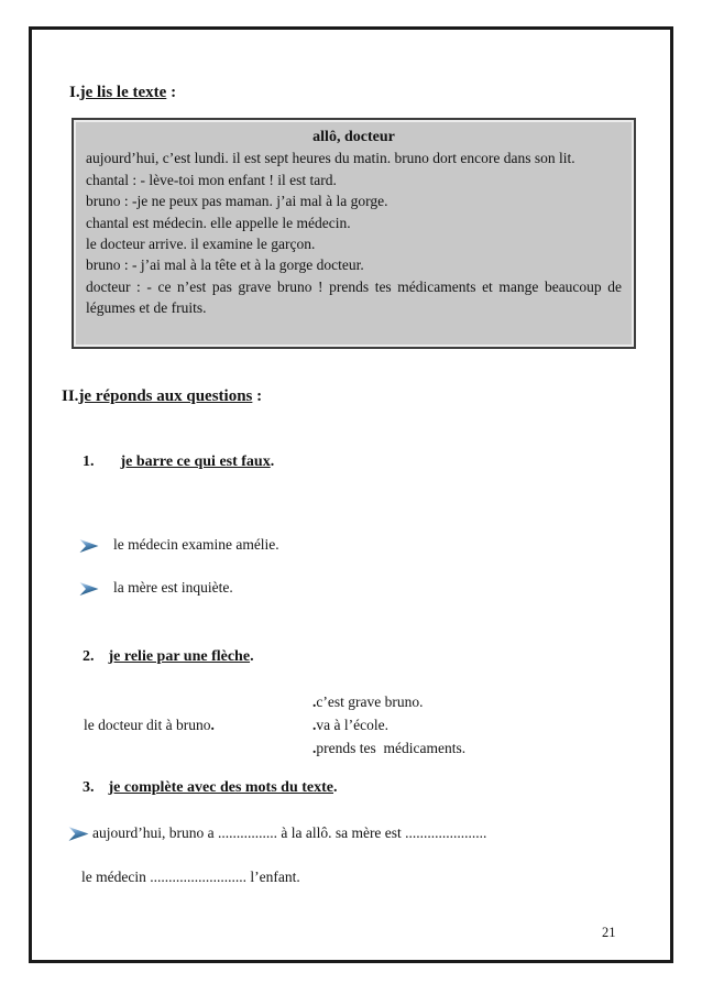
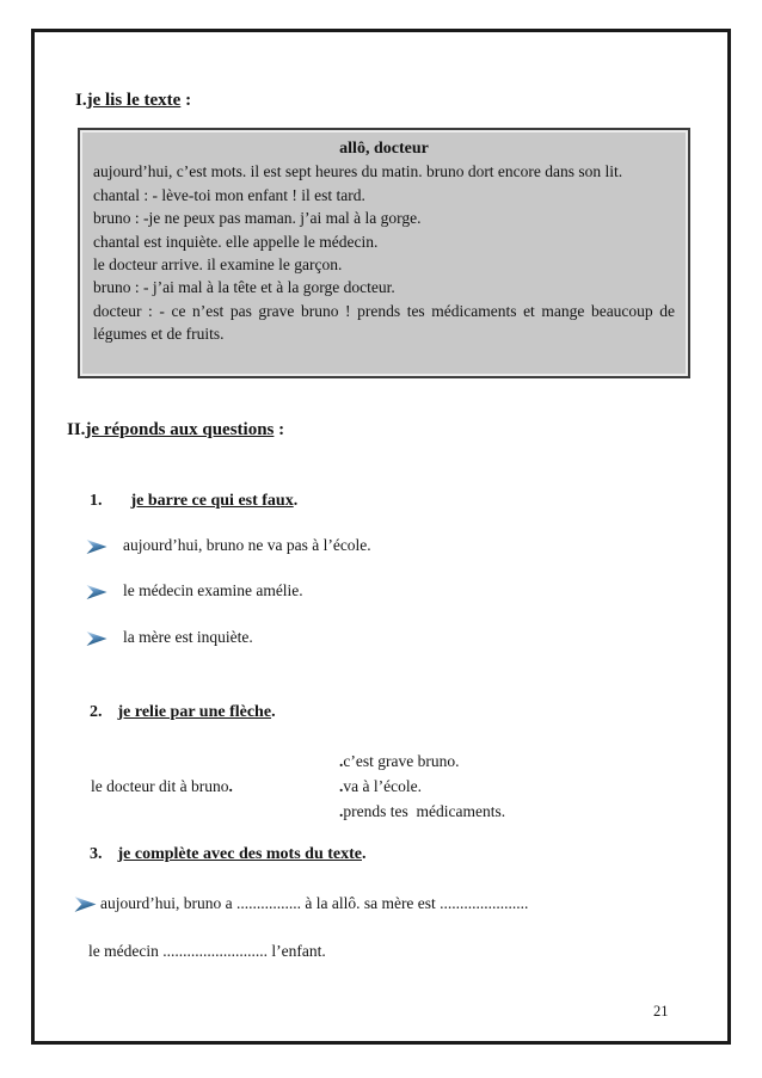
  I.je lis le texte :
  allô, docteur
- aujourd’hui, c’est lundi. il est sept heures du matin. bruno dort encore dans son lit.
+ aujourd’hui, c’est mots. il est sept heures du matin. bruno dort encore dans son lit.
  chantal : - lève-toi mon enfant ! il est tard.
  bruno : -je ne peux pas maman. j’ai mal à la gorge.
- chantal est médecin. elle appelle le médecin.
+ chantal est inquiète. elle appelle le médecin.
  le docteur arrive. il examine le garçon.
  bruno : - j’ai mal à la tête et à la gorge docteur.
  docteur : - ce n’est pas grave bruno ! prends tes médicaments et mange beaucoup de légumes et de fruits.
  II.je réponds aux questions :
  1. je barre ce qui est faux.
+ aujourd’hui, bruno ne va pas à l’école.
  le médecin examine amélie.
  la mère est inquiète.
  2. je relie par une flèche.
  le docteur dit à bruno.
  .c’est grave bruno.
  .va à l’école.
  .prends tes médicaments.
  3. je complète avec des mots du texte.
  aujourd’hui, bruno a ................ à la allô. sa mère est ......................
  le médecin .......................... l’enfant.
  21
